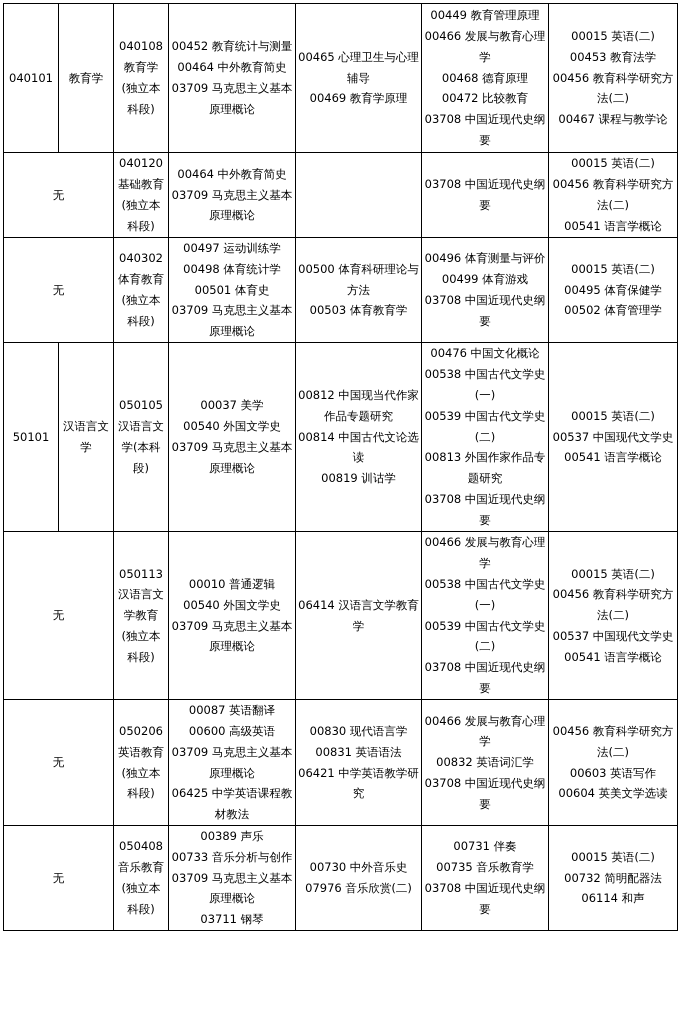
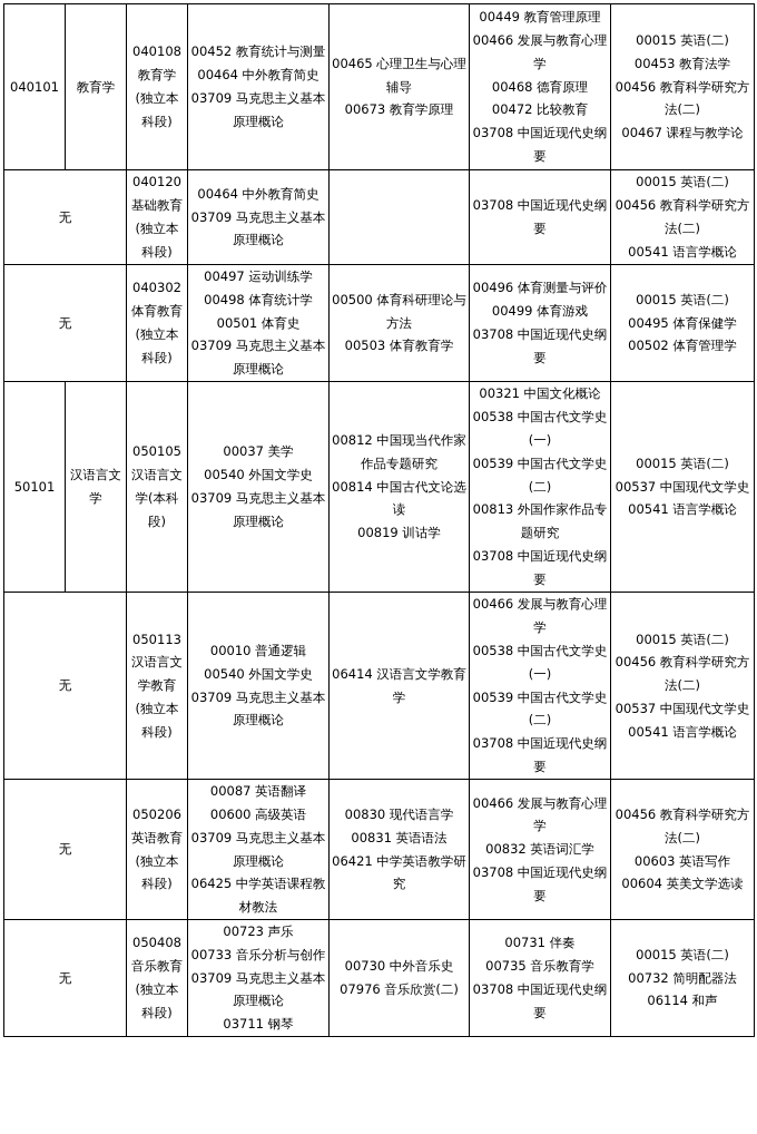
- 040101	教育学	040108教育学(独立本科段)	00452 教育统计与测量00464 中外教育简史03709 马克思主义基本原理概论	00465 心理卫生与心理辅导00469 教育学原理	00449 教育管理原理00466 发展与教育心理学00468 德育原理00472 比较教育03708 中国近现代史纲要	00015 英语(二)00453 教育法学00456 教育科学研究方法(二)00467 课程与教学论
+ 040101	教育学	040108教育学(独立本科段)	00452 教育统计与测量00464 中外教育简史03709 马克思主义基本原理概论	00465 心理卫生与心理辅导00673 教育学原理	00449 教育管理原理00466 发展与教育心理学00468 德育原理00472 比较教育03708 中国近现代史纲要	00015 英语(二)00453 教育法学00456 教育科学研究方法(二)00467 课程与教学论
  无	040120基础教育(独立本科段)	00464 中外教育简史03709 马克思主义基本原理概论		03708 中国近现代史纲要	00015 英语(二)00456 教育科学研究方法(二)00541 语言学概论
  无	040302体育教育(独立本科段)	00497 运动训练学00498 体育统计学00501 体育史03709 马克思主义基本原理概论	00500 体育科研理论与方法00503 体育教育学	00496 体育测量与评价00499 体育游戏03708 中国近现代史纲要	00015 英语(二)00495 体育保健学00502 体育管理学
- 50101	汉语言文学	050105汉语言文学(本科段)	00037 美学00540 外国文学史03709 马克思主义基本原理概论	00812 中国现当代作家作品专题研究00814 中国古代文论选读00819 训诂学	00476 中国文化概论00538 中国古代文学史(一)00539 中国古代文学史(二)00813 外国作家作品专题研究03708 中国近现代史纲要	00015 英语(二)00537 中国现代文学史00541 语言学概论
+ 50101	汉语言文学	050105汉语言文学(本科段)	00037 美学00540 外国文学史03709 马克思主义基本原理概论	00812 中国现当代作家作品专题研究00814 中国古代文论选读00819 训诂学	00321 中国文化概论00538 中国古代文学史(一)00539 中国古代文学史(二)00813 外国作家作品专题研究03708 中国近现代史纲要	00015 英语(二)00537 中国现代文学史00541 语言学概论
  无	050113汉语言文学教育(独立本科段)	00010 普通逻辑00540 外国文学史03709 马克思主义基本原理概论	06414 汉语言文学教育学	00466 发展与教育心理学00538 中国古代文学史(一)00539 中国古代文学史(二)03708 中国近现代史纲要	00015 英语(二)00456 教育科学研究方法(二)00537 中国现代文学史00541 语言学概论
  无	050206英语教育(独立本科段)	00087 英语翻译00600 高级英语03709 马克思主义基本原理概论06425 中学英语课程教材教法	00830 现代语言学00831 英语语法06421 中学英语教学研究	00466 发展与教育心理学00832 英语词汇学03708 中国近现代史纲要	00456 教育科学研究方法(二)00603 英语写作00604 英美文学选读
- 无	050408音乐教育(独立本科段)	00389 声乐00733 音乐分析与创作03709 马克思主义基本原理概论03711 钢琴	00730 中外音乐史07976 音乐欣赏(二)	00731 伴奏00735 音乐教育学03708 中国近现代史纲要	00015 英语(二)00732 简明配器法06114 和声
+ 无	050408音乐教育(独立本科段)	00723 声乐00733 音乐分析与创作03709 马克思主义基本原理概论03711 钢琴	00730 中外音乐史07976 音乐欣赏(二)	00731 伴奏00735 音乐教育学03708 中国近现代史纲要	00015 英语(二)00732 简明配器法06114 和声
